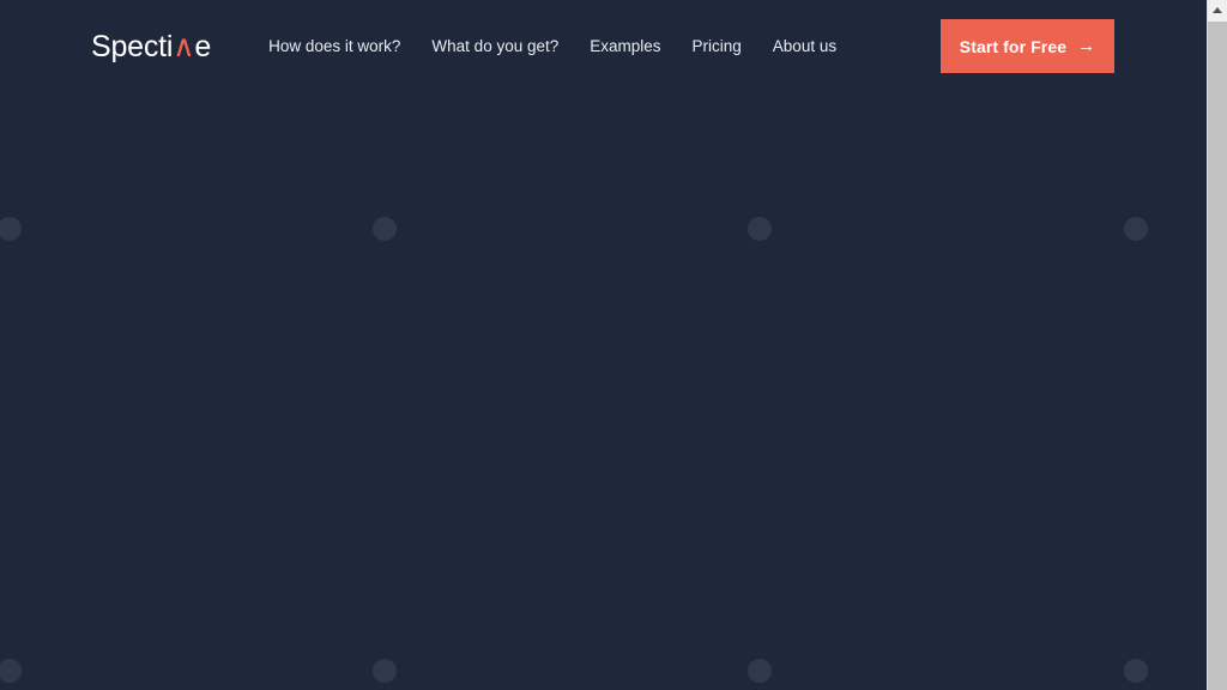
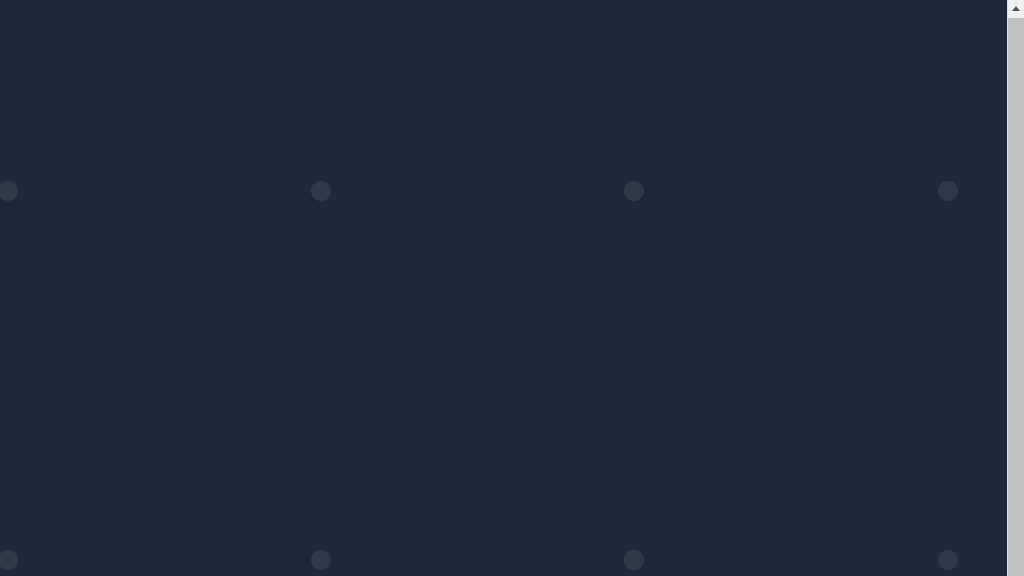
- Specti
- ∧
- e
- How does it work?
- What do you get?
- Examples
- Pricing
- About us
- Start for Free
- →
